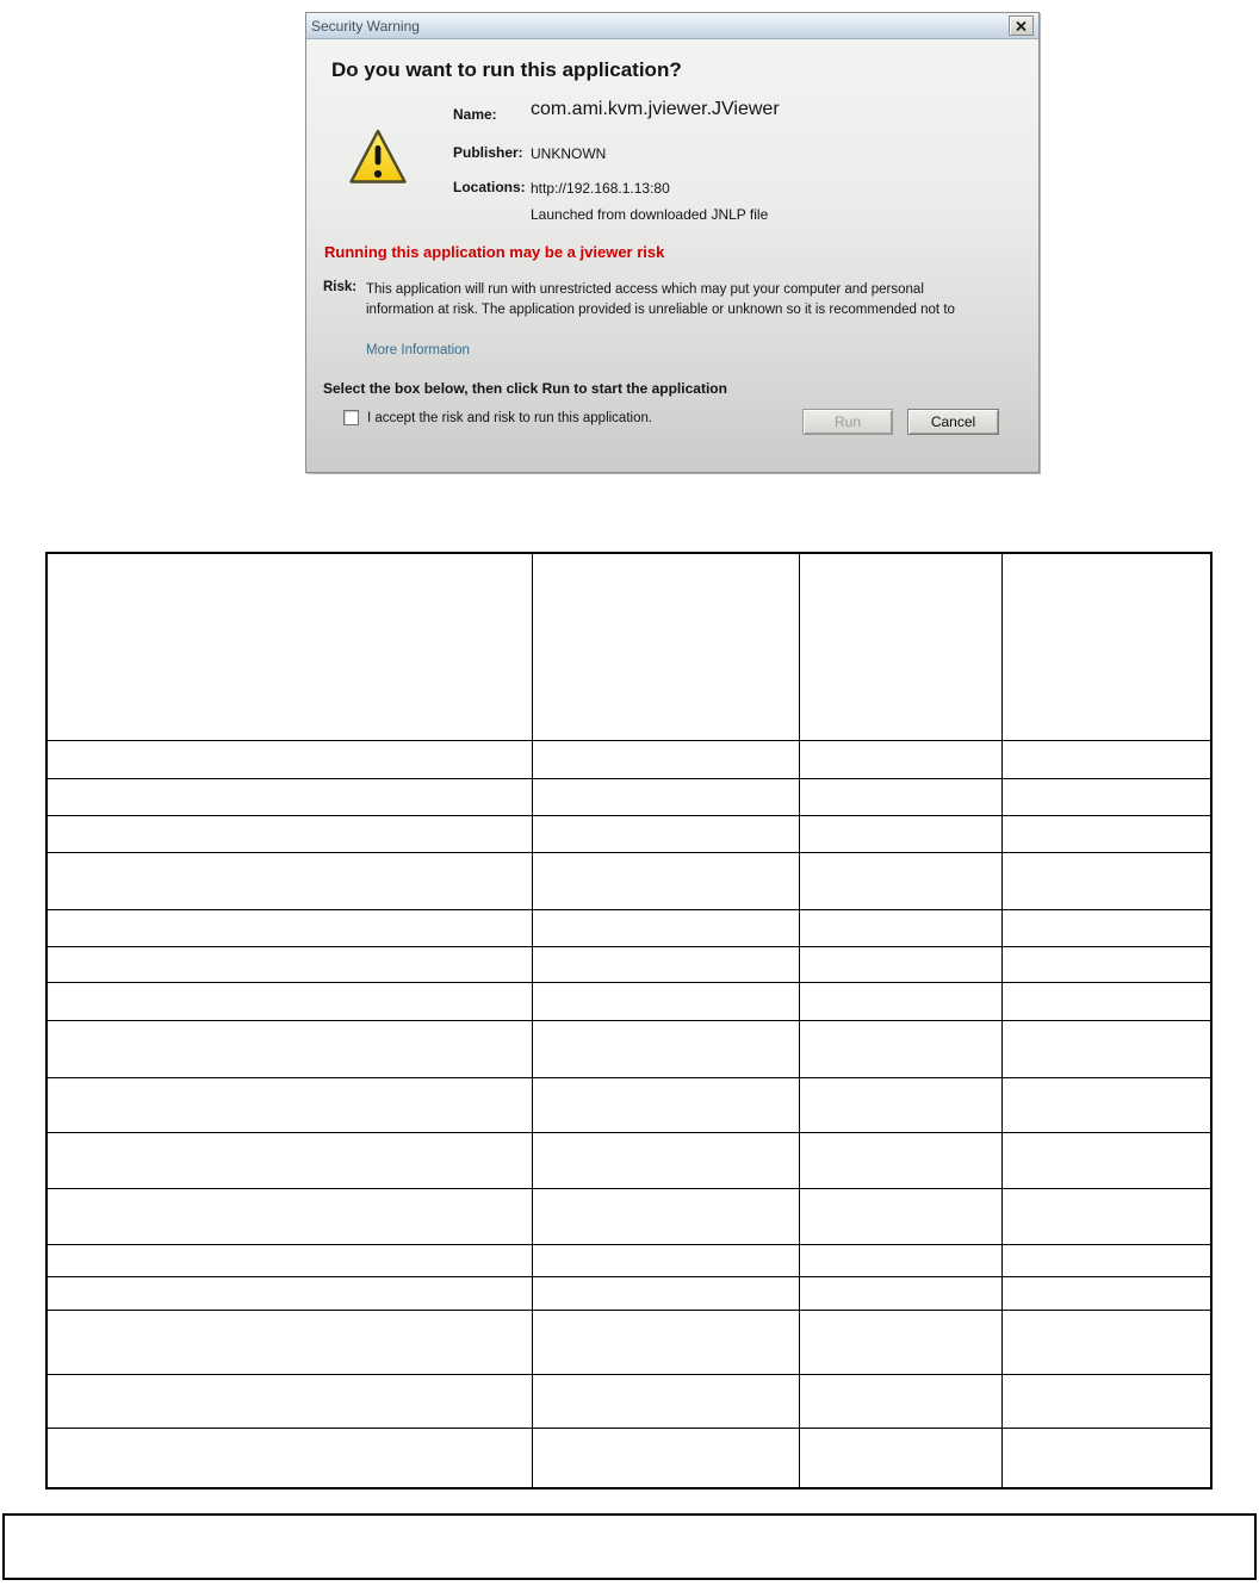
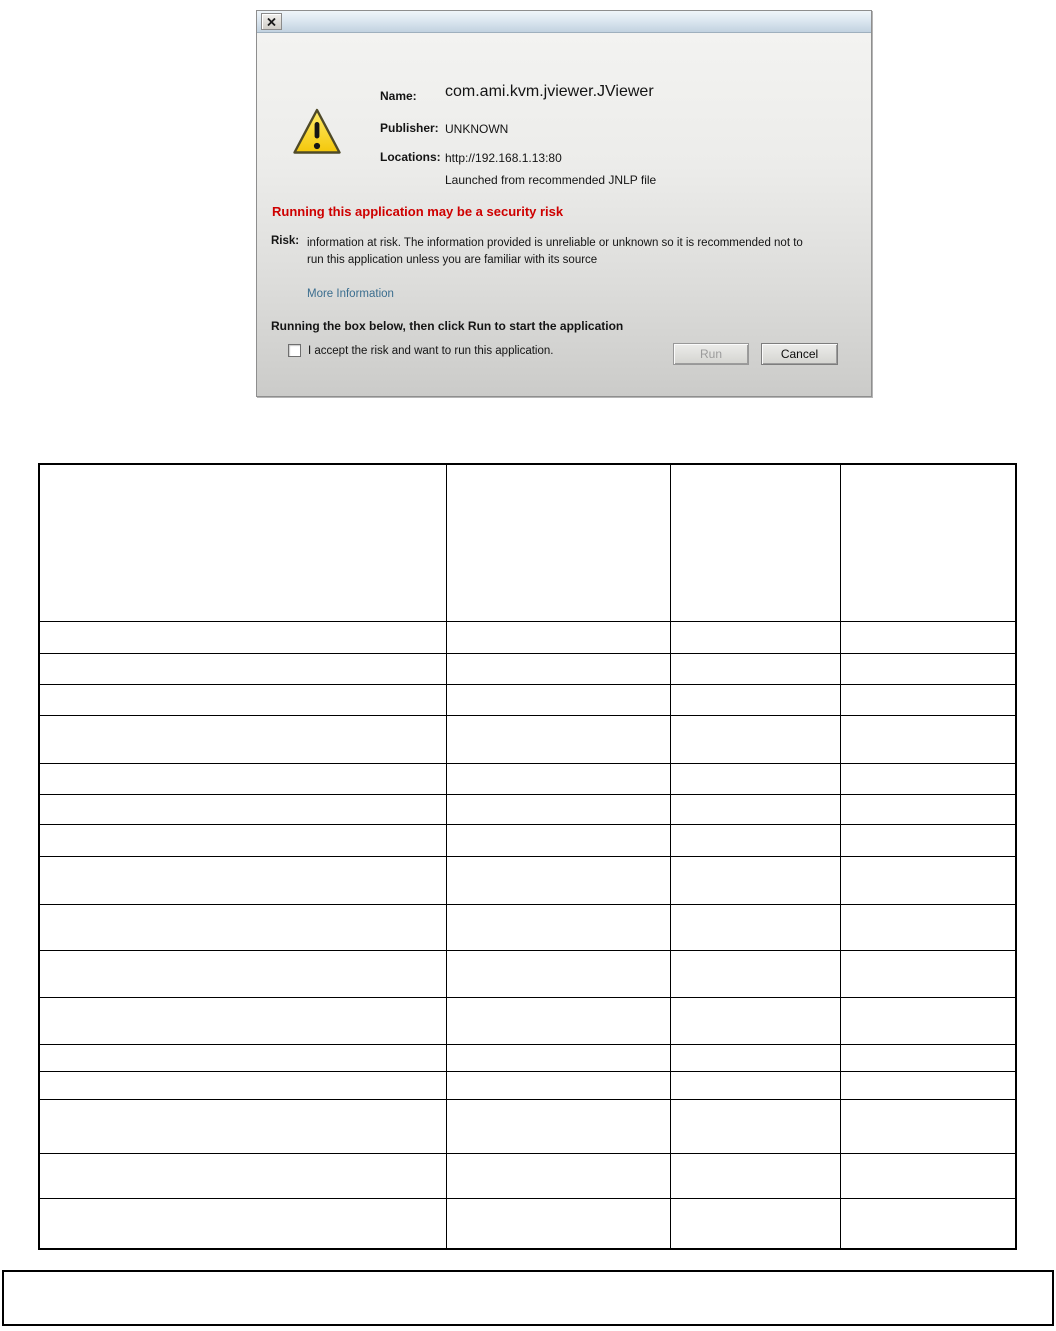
- Security Warning
- Do you want to run this application?
  Name:
  com.ami.kvm.jviewer.JViewer
  Publisher:
  UNKNOWN
  Locations:
  http://192.168.1.13:80
- Launched from downloaded JNLP file
+ Launched from recommended JNLP file
- Running this application may be a jviewer risk
+ Running this application may be a security risk
  Risk:
- This application will run with unrestricted access which may put your computer and personal
- information at risk. The application provided is unreliable or unknown so it is recommended not to
+ information at risk. The information provided is unreliable or unknown so it is recommended not to
+ run this application unless you are familiar with its source
  More Information
- Select the box below, then click Run to start the application
+ Running the box below, then click Run to start the application
- I accept the risk and risk to run this application.
+ I accept the risk and want to run this application.
  Run
  Cancel
